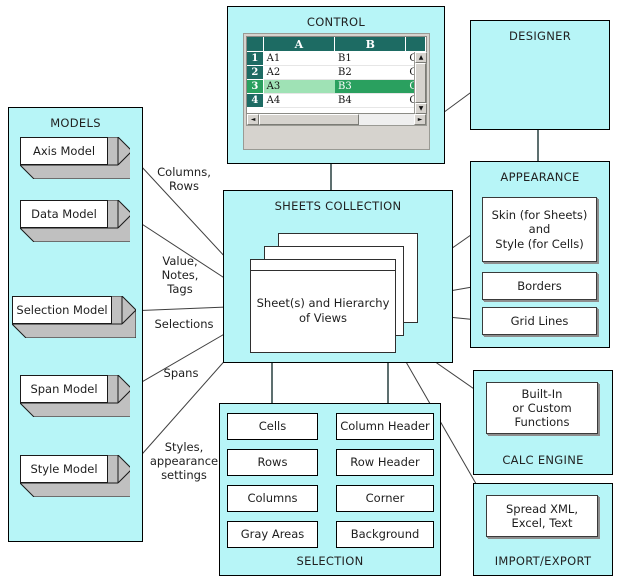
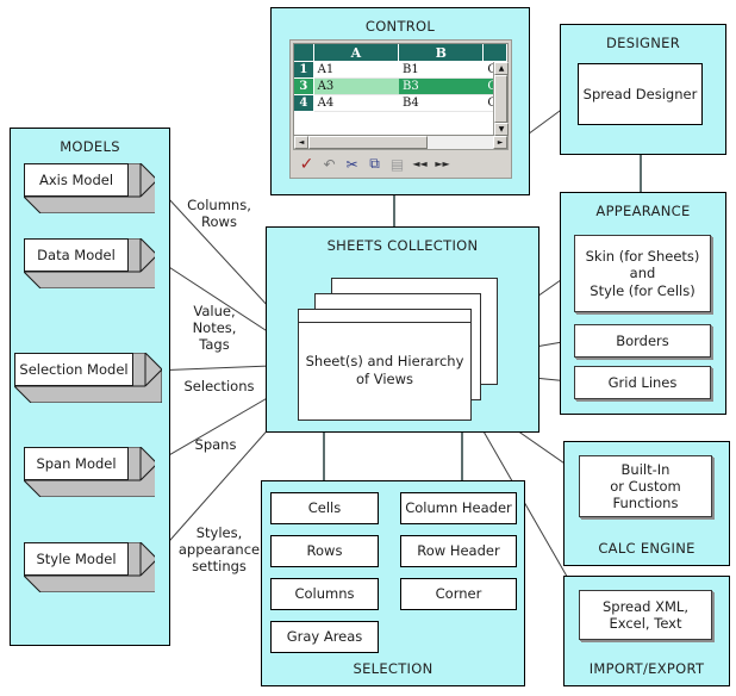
  MODELS
  Axis Model
  Data Model
  Selection Model
  Span Model
  Style Model
  Columns,
  Rows
  Value,
  Notes,
  Tags
  Selections
  Spans
  Styles,
  appearance
  settings
  CONTROL
  A
  B
  1
  A1
  B1
- 2
- A2
- B2
  3
  A3
  B3
  4
  A4
  B4
+ ✓
+ ↶
+ ✂
+ ⧉
+ ▤
+ ◄◄
+ ►►
  DESIGNER
+ Spread Designer
  APPEARANCE
  Skin (for Sheets)
  and
  Style (for Cells)
  Borders
  Grid Lines
  CALC ENGINE
  Built-In
  or Custom
  Functions
  IMPORT/EXPORT
  Spread XML,
  Excel, Text
  SHEETS COLLECTION
  Sheet(s) and Hierarchy of Views
  SELECTION
  Cells
  Rows
  Columns
  Gray Areas
  Column Header
  Row Header
  Corner
- Background
